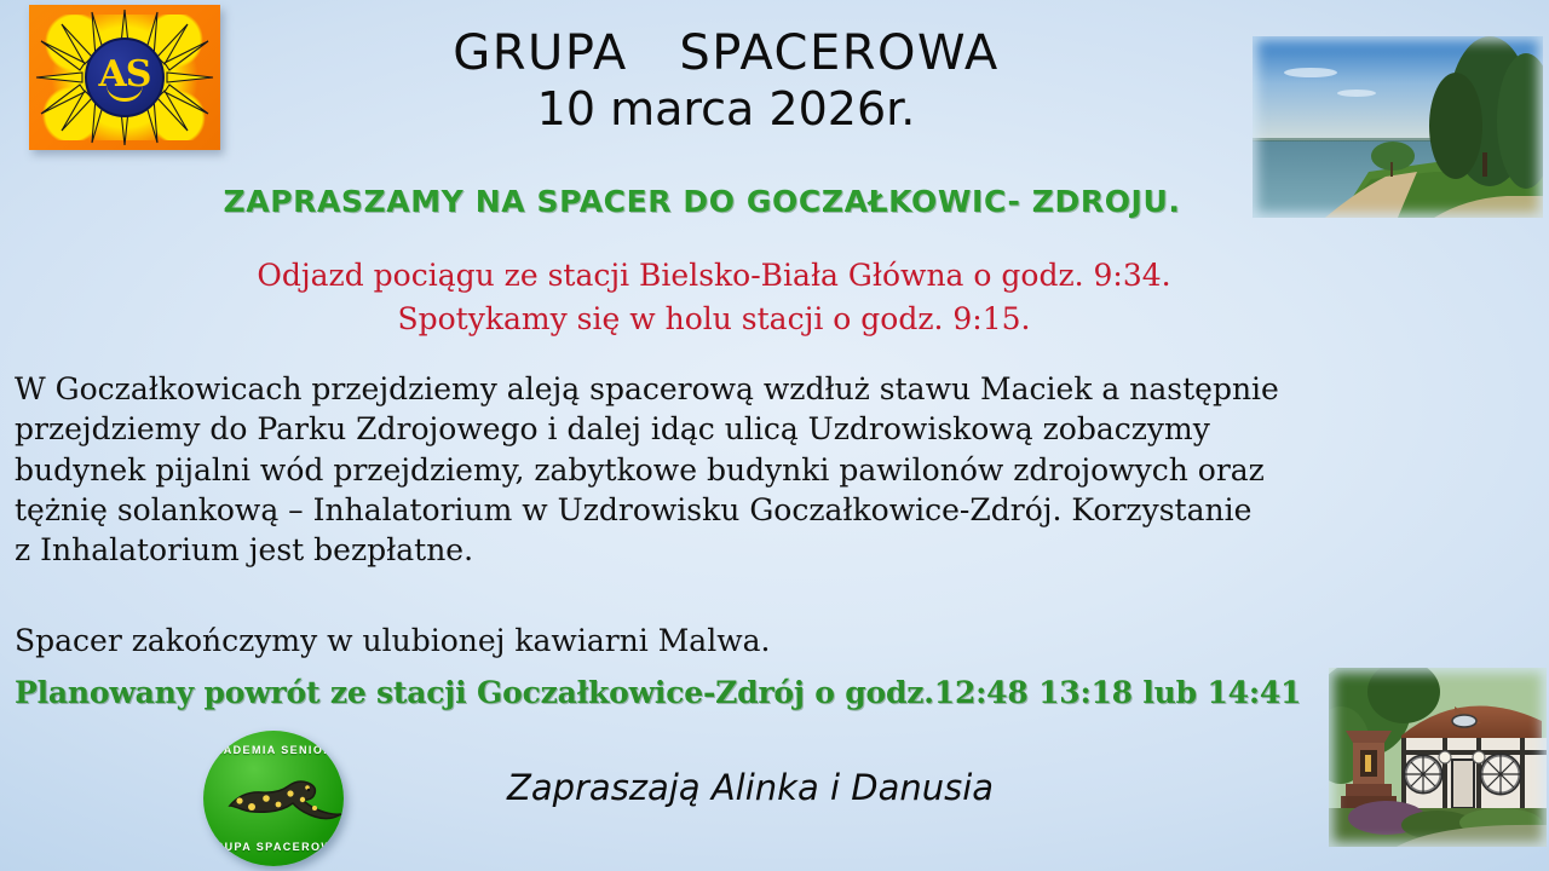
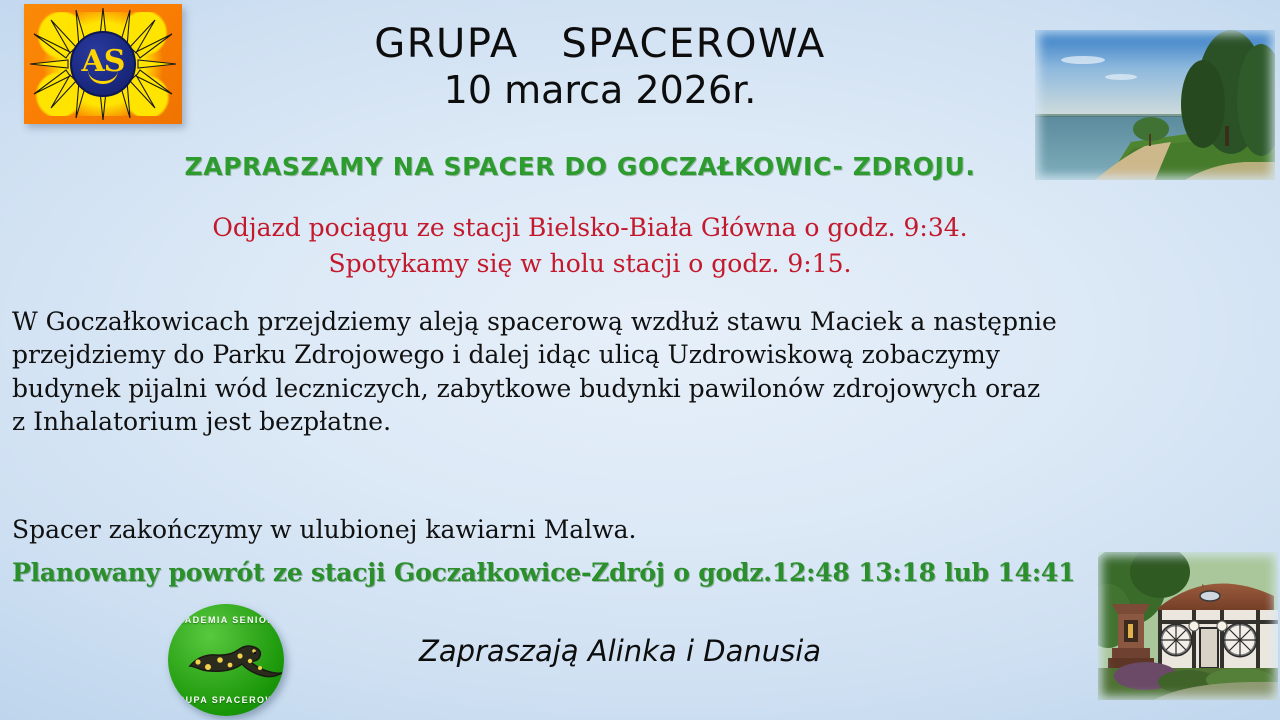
  AS
  GRUPA SPACEROWA
  10 marca 2026r.
  ZAPRASZAMY NA SPACER DO GOCZAŁKOWIC- ZDROJU.
  Odjazd pociągu ze stacji Bielsko-Biała Główna o godz. 9:34.
  Spotykamy się w holu stacji o godz. 9:15.
  W Goczałkowicach przejdziemy aleją spacerową wzdłuż stawu Maciek a następnie
  przejdziemy do Parku Zdrojowego i dalej idąc ulicą Uzdrowiskową zobaczymy
- budynek pijalni wód przejdziemy, zabytkowe budynki pawilonów zdrojowych oraz
+ budynek pijalni wód leczniczych, zabytkowe budynki pawilonów zdrojowych oraz
- tężnię solankową – Inhalatorium w Uzdrowisku Goczałkowice-Zdrój. Korzystanie
  z Inhalatorium jest bezpłatne.
  Spacer zakończymy w ulubionej kawiarni Malwa.
  Planowany powrót ze stacji Goczałkowice-Zdrój o godz.12:48 13:18 lub 14:41
  AKADEMIA SENIORA
  GRUPA SPACEROWA
  Zapraszają Alinka i Danusia
